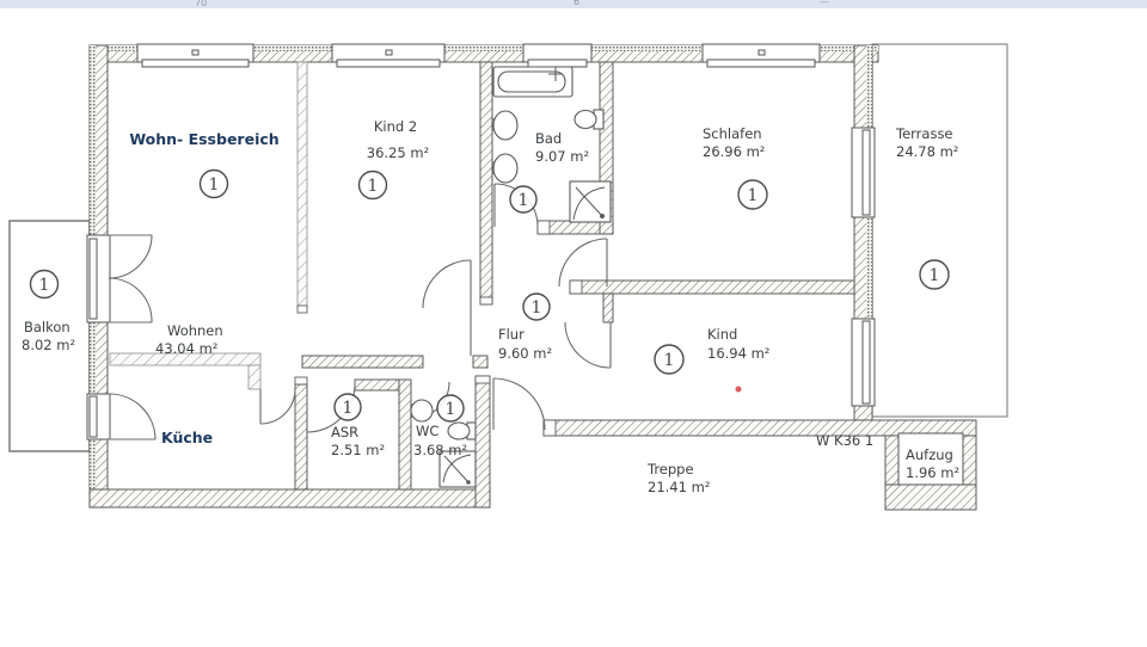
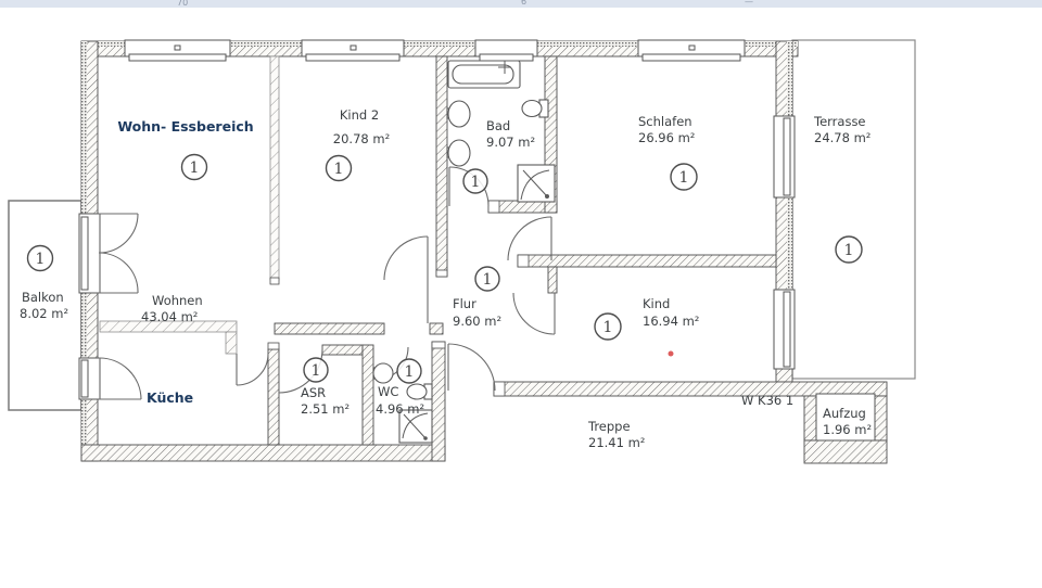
  70
  6
  —
  Wohn- Essbereich
  Kind 2
- 36.25 m²
+ 20.78 m²
  Bad
  9.07 m²
  Schlafen
  26.96 m²
  Terrasse
  24.78 m²
  Balkon
  8.02 m²
  Wohnen
  43.04 m²
  Küche
  Flur
  9.60 m²
  Kind
  16.94 m²
  ASR
  2.51 m²
  WC
- 3.68 m²
+ 4.96 m²
  Treppe
  21.41 m²
  Aufzug
  1.96 m²
  W K36 1
  1
  1
  1
  1
  1
  1
  1
  1
  1
  1
